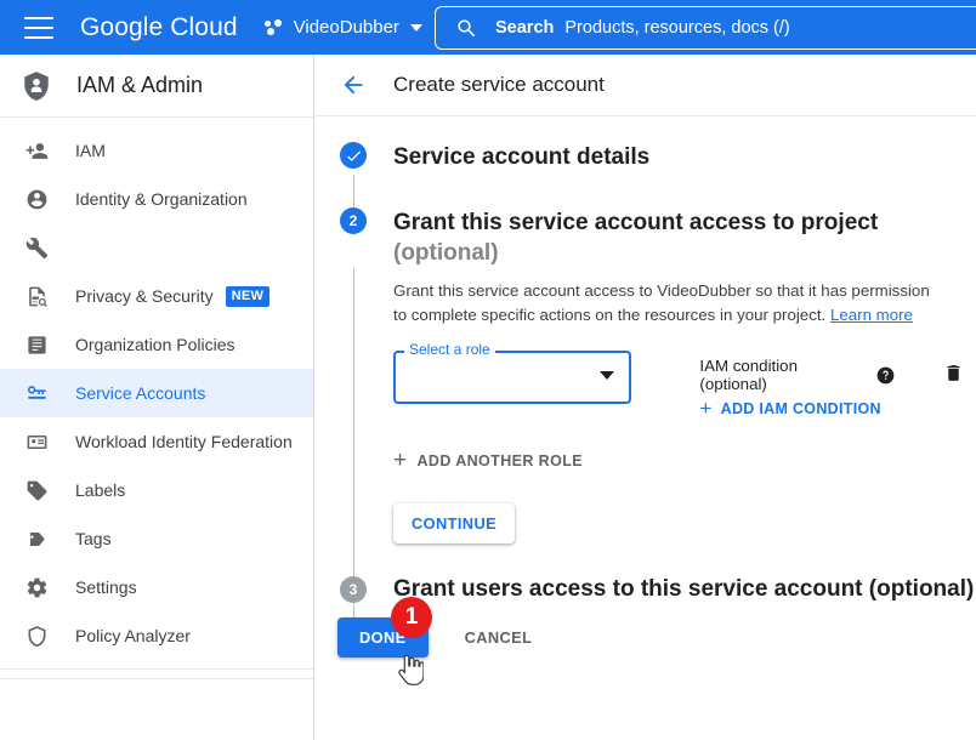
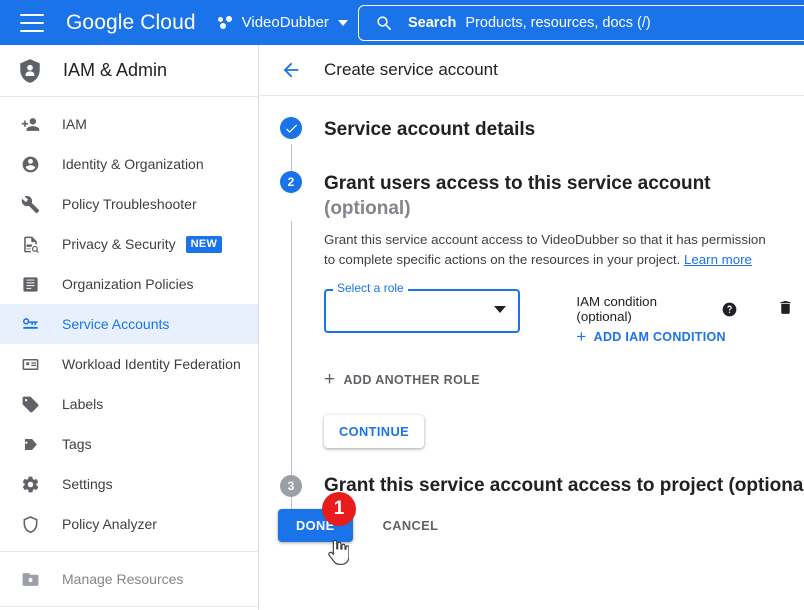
  Google Cloud
  VideoDubber
  Search
  Products, resources, docs (/)
  IAM & Admin
  IAM
  Identity & Organization
+ Policy Troubleshooter
  Privacy & Security
  NEW
  Organization Policies
  Service Accounts
  Workload Identity Federation
  Labels
  Tags
  Settings
  Policy Analyzer
+ Manage Resources
  Create service account
  Service account details
  2
- Grant this service account access to project
+ Grant users access to this service account
  (optional)
  Grant this service account access to VideoDubber so that it has permission to complete specific actions on the resources in your project. Learn more
  Select a role
  IAM condition (optional)
  +
  ADD IAM CONDITION
  +
  ADD ANOTHER ROLE
  CONTINUE
  3
- Grant users access to this service account (optional)
+ Grant this service account access to project (optiona
  DONE
  CANCEL
  1
